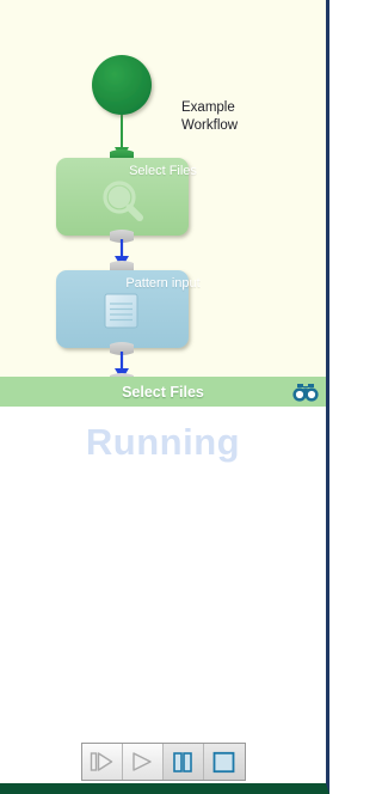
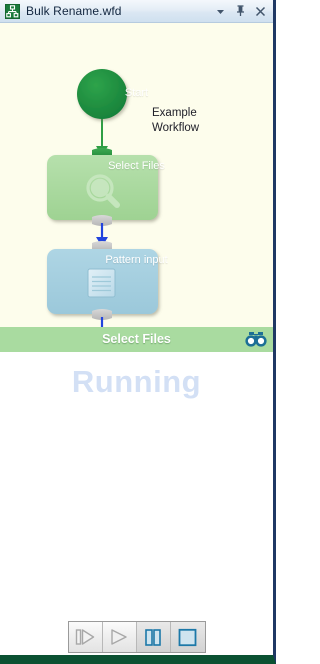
+ Bulk Rename.wfd
+ Start
  Select Files
  Pattern input
  Example
  Workflow
  Select Files
  Running
